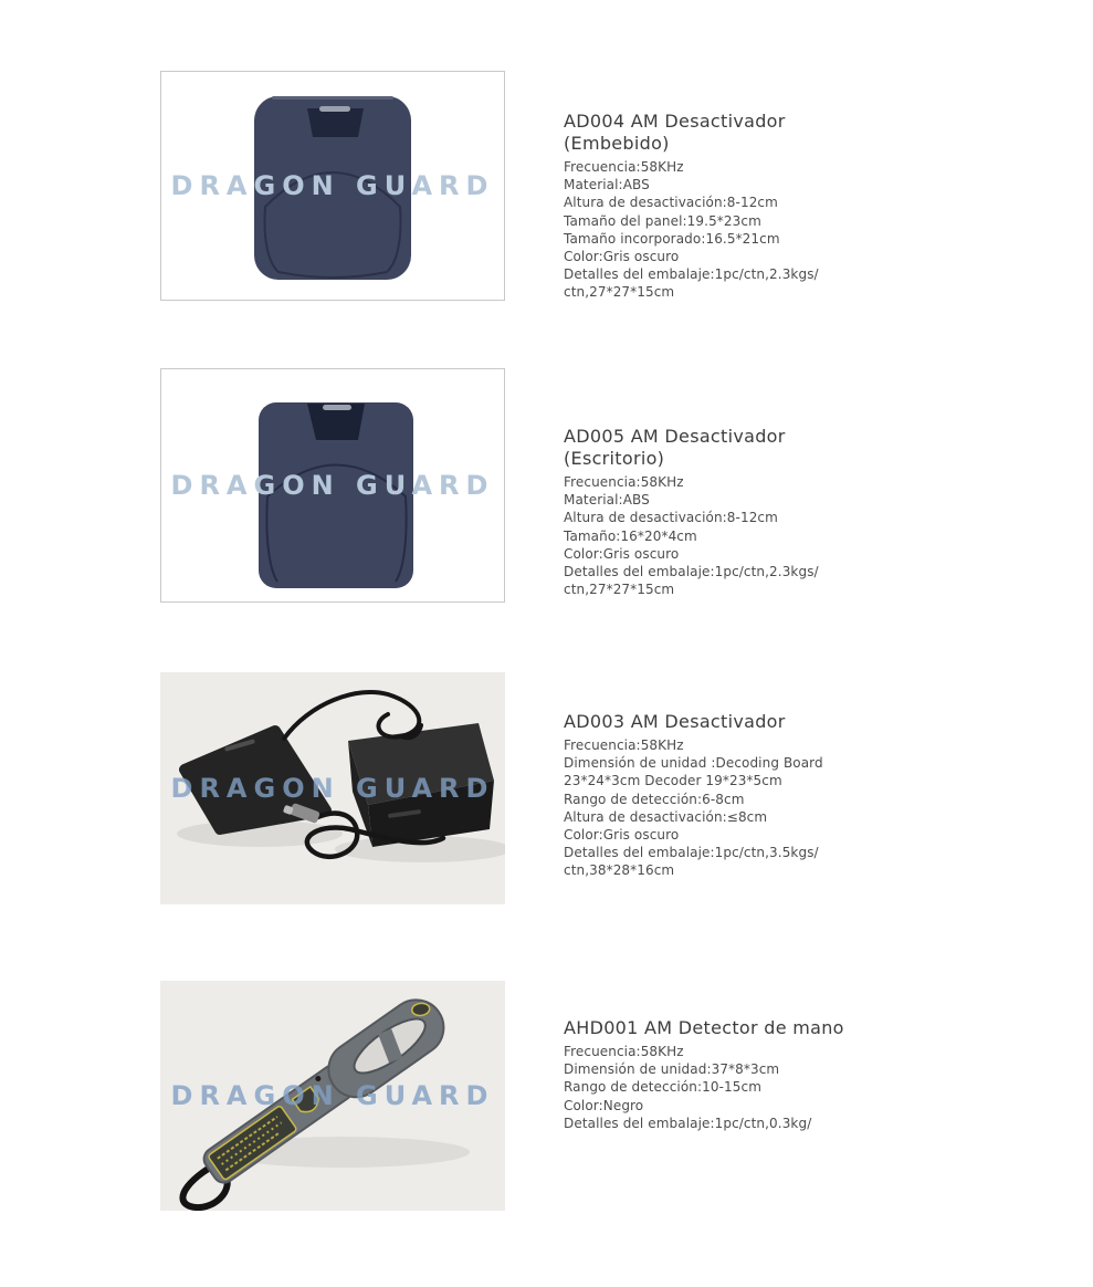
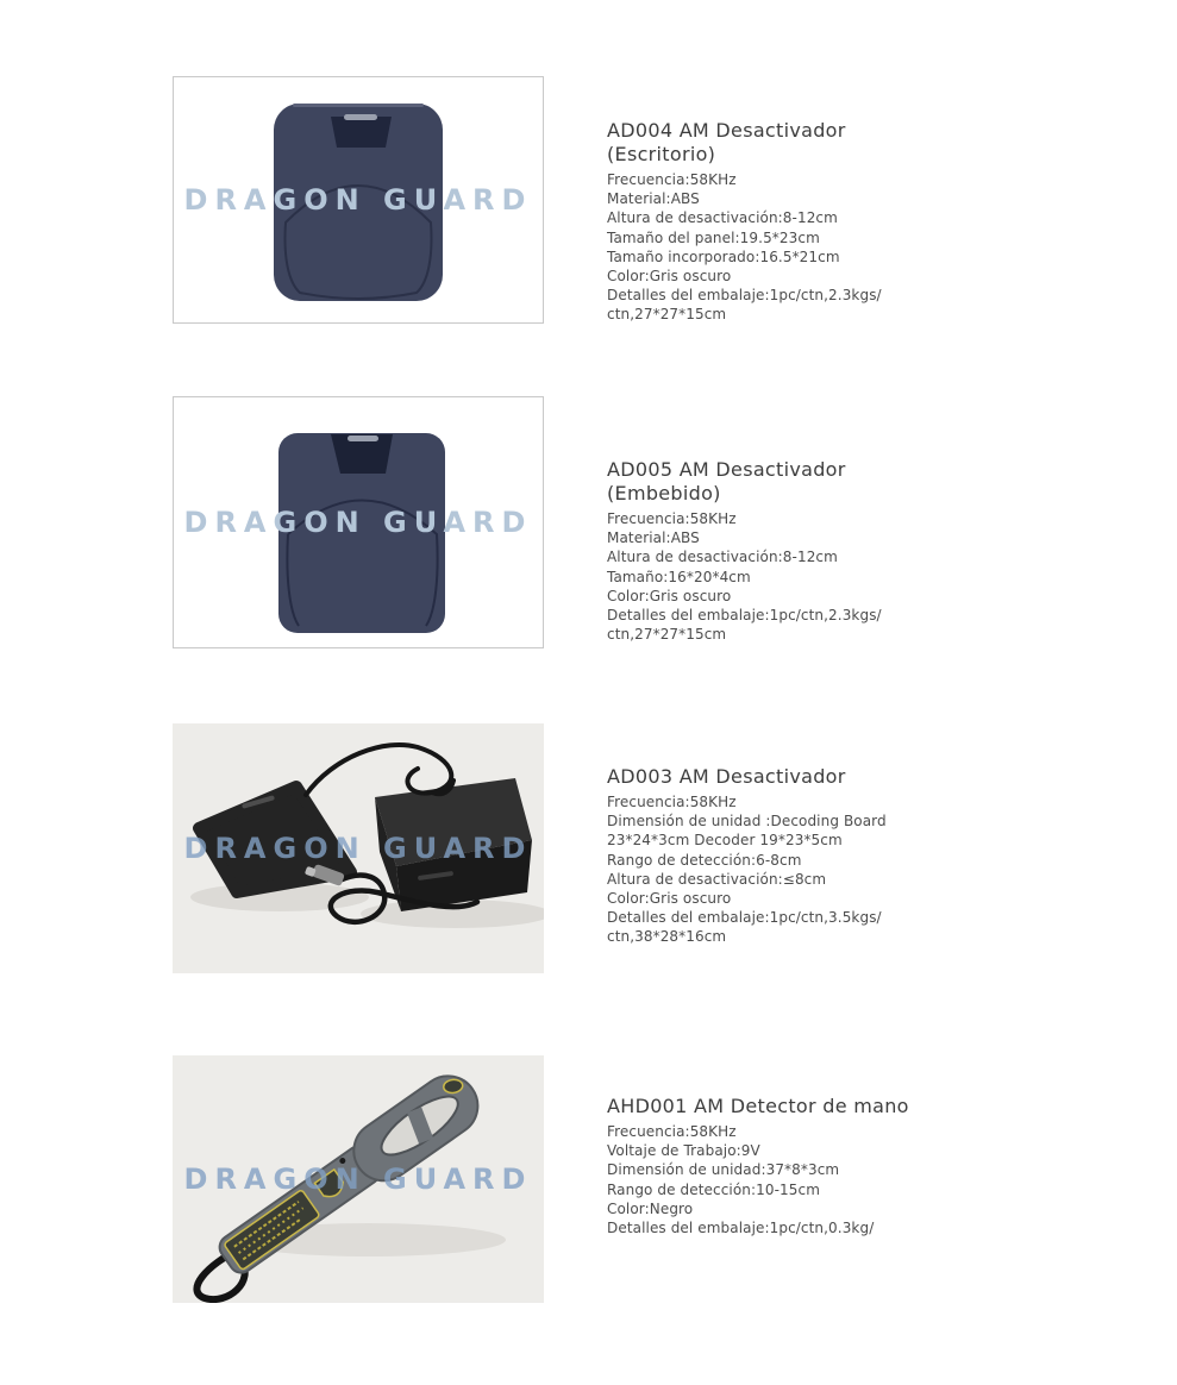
  DRAGON GUARD
  AD004 AM Desactivador
- (Embebido)
+ (Escritorio)
  Frecuencia:58KHz
  Material:ABS
  Altura de desactivación:8-12cm
  Tamaño del panel:19.5*23cm
  Tamaño incorporado:16.5*21cm
  Color:Gris oscuro
  Detalles del embalaje:1pc/ctn,2.3kgs/
  ctn,27*27*15cm
  DRAGON GUARD
  AD005 AM Desactivador
- (Escritorio)
+ (Embebido)
  Frecuencia:58KHz
  Material:ABS
  Altura de desactivación:8-12cm
  Tamaño:16*20*4cm
  Color:Gris oscuro
  Detalles del embalaje:1pc/ctn,2.3kgs/
  ctn,27*27*15cm
  DRAGON GUARD
  AD003 AM Desactivador
  Frecuencia:58KHz
  Dimensión de unidad :Decoding Board
  23*24*3cm Decoder 19*23*5cm
  Rango de detección:6-8cm
  Altura de desactivación:≤8cm
  Color:Gris oscuro
  Detalles del embalaje:1pc/ctn,3.5kgs/
  ctn,38*28*16cm
  DRAGON GUARD
  AHD001 AM Detector de mano
  Frecuencia:58KHz
+ Voltaje de Trabajo:9V
  Dimensión de unidad:37*8*3cm
  Rango de detección:10-15cm
  Color:Negro
  Detalles del embalaje:1pc/ctn,0.3kg/
